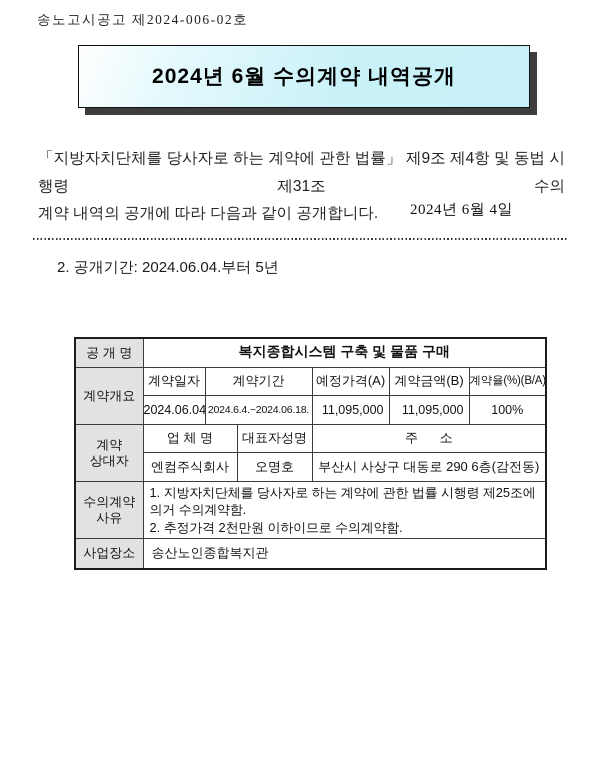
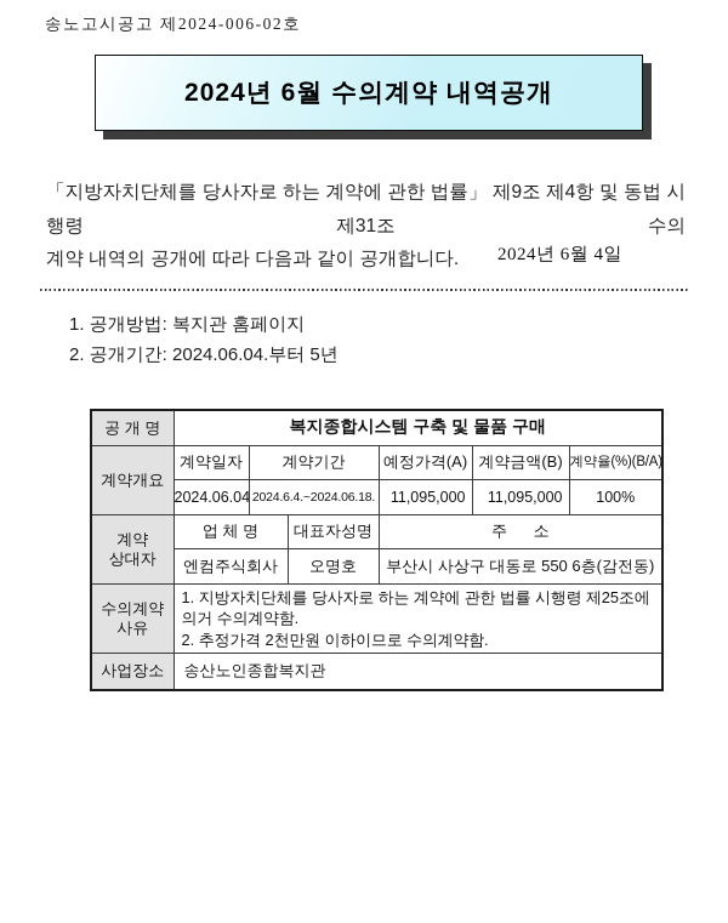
  송노고시공고 제2024-006-02호
  2024년 6월 수의계약 내역공개
  「지방자치단체를 당사자로 하는 계약에 관한 법률」 제9조 제4항 및 동법 시행령 제31조 수의
  계약 내역의 공개에 따라 다음과 같이 공개합니다.
  2024년 6월 4일
+ 1. 공개방법: 복지관 홈페이지
  2. 공개기간: 2024.06.04.부터 5년
  공 개 명	복지종합시스템 구축 및 물품 구매
  계약개요	계약일자	계약기간	예정가격(A)	계약금액(B)	계약율(%)(B/A)
  2024.06.04	2024.6.4.~2024.06.18.	11,095,000	11,095,000	100%
  계약 상대자	업 체 명	대표자성명	주 소
- 엔컴주식회사	오명호	부산시 사상구 대동로 290 6층(감전동)
+ 엔컴주식회사	오명호	부산시 사상구 대동로 550 6층(감전동)
  수의계약 사유	1. 지방자치단체를 당사자로 하는 계약에 관한 법률 시행령 제25조에 의거 수의계약함. 2. 추정가격 2천만원 이하이므로 수의계약함.
  사업장소	송산노인종합복지관
